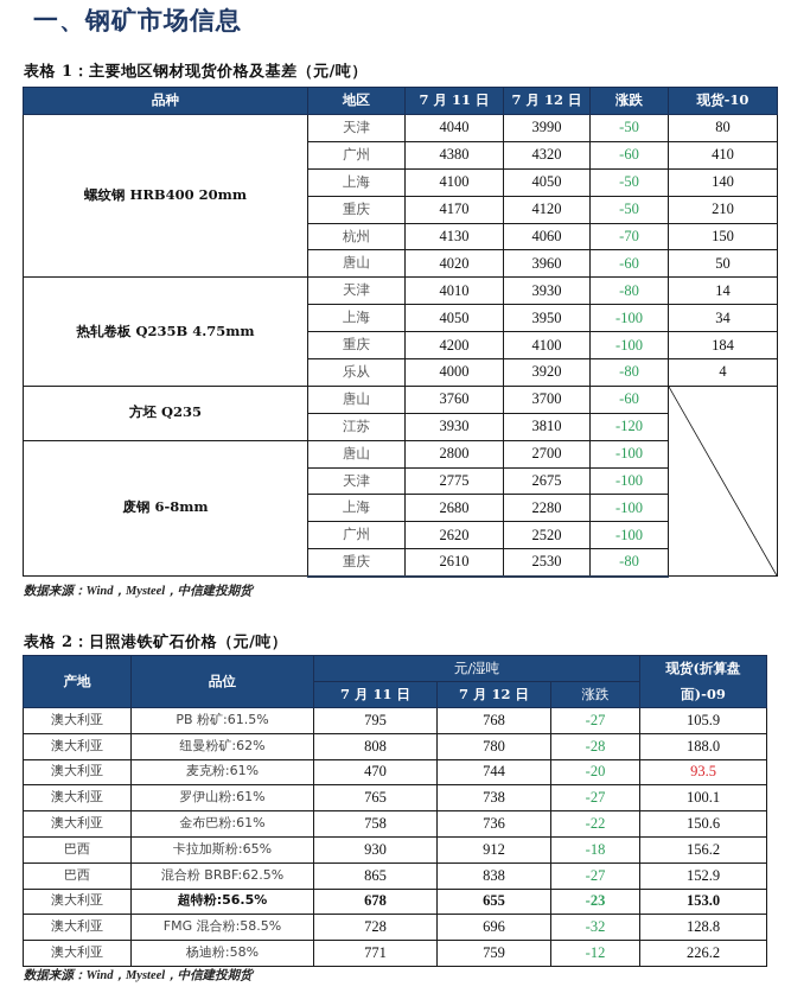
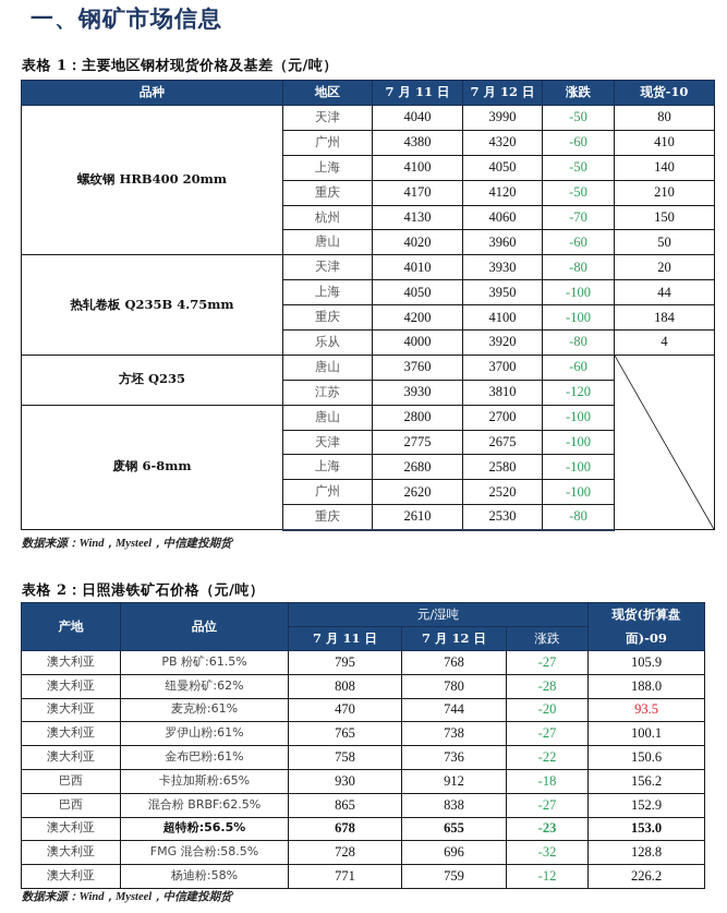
  一、钢矿市场信息
  表格 1：主要地区钢材现货价格及基差（元/吨）
  品种	地区	7 月 11 日	7 月 12 日	涨跌	现货-10
  螺纹钢 HRB400 20mm	天津	4040	3990	-50	80
  广州	4380	4320	-60	410
  上海	4100	4050	-50	140
  重庆	4170	4120	-50	210
  杭州	4130	4060	-70	150
  唐山	4020	3960	-60	50
- 热轧卷板 Q235B 4.75mm	天津	4010	3930	-80	14
+ 热轧卷板 Q235B 4.75mm	天津	4010	3930	-80	20
- 上海	4050	3950	-100	34
+ 上海	4050	3950	-100	44
  重庆	4200	4100	-100	184
  乐从	4000	3920	-80	4
  方坯 Q235	唐山	3760	3700	-60
  江苏	3930	3810	-120
  废钢 6-8mm	唐山	2800	2700	-100
  天津	2775	2675	-100
- 上海	2680	2280	-100
+ 上海	2680	2580	-100
  广州	2620	2520	-100
  重庆	2610	2530	-80
  数据来源：Wind，Mysteel，中信建投期货
  表格 2：日照港铁矿石价格（元/吨）
  产地	品位	元/湿吨	现货(折算盘 面)-09
  7 月 11 日	7 月 12 日	涨跌
  澳大利亚	PB 粉矿:61.5%	795	768	-27	105.9
  澳大利亚	纽曼粉矿:62%	808	780	-28	188.0
  澳大利亚	麦克粉:61%	470	744	-20	93.5
  澳大利亚	罗伊山粉:61%	765	738	-27	100.1
  澳大利亚	金布巴粉:61%	758	736	-22	150.6
  巴西	卡拉加斯粉:65%	930	912	-18	156.2
  巴西	混合粉 BRBF:62.5%	865	838	-27	152.9
  澳大利亚	超特粉:56.5%	678	655	-23	153.0
  澳大利亚	FMG 混合粉:58.5%	728	696	-32	128.8
  澳大利亚	杨迪粉:58%	771	759	-12	226.2
  数据来源：Wind，Mysteel，中信建投期货
